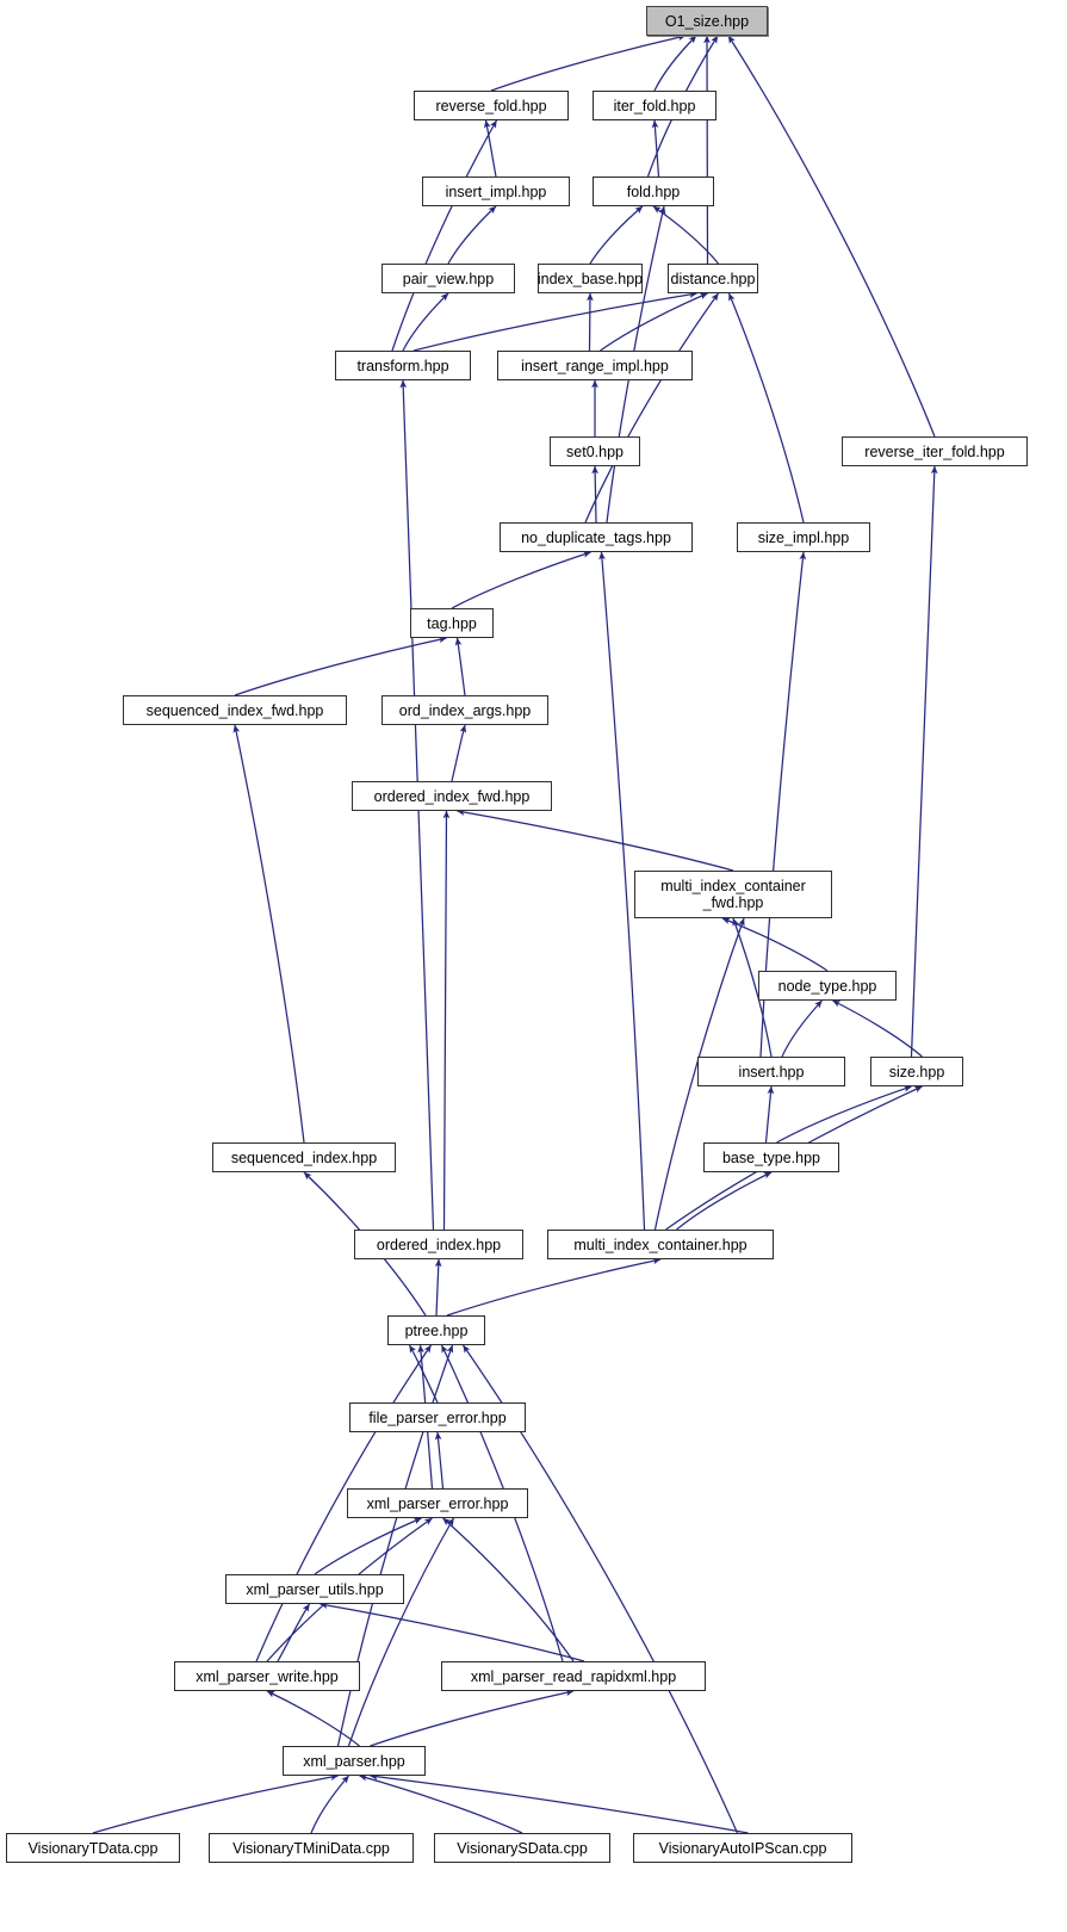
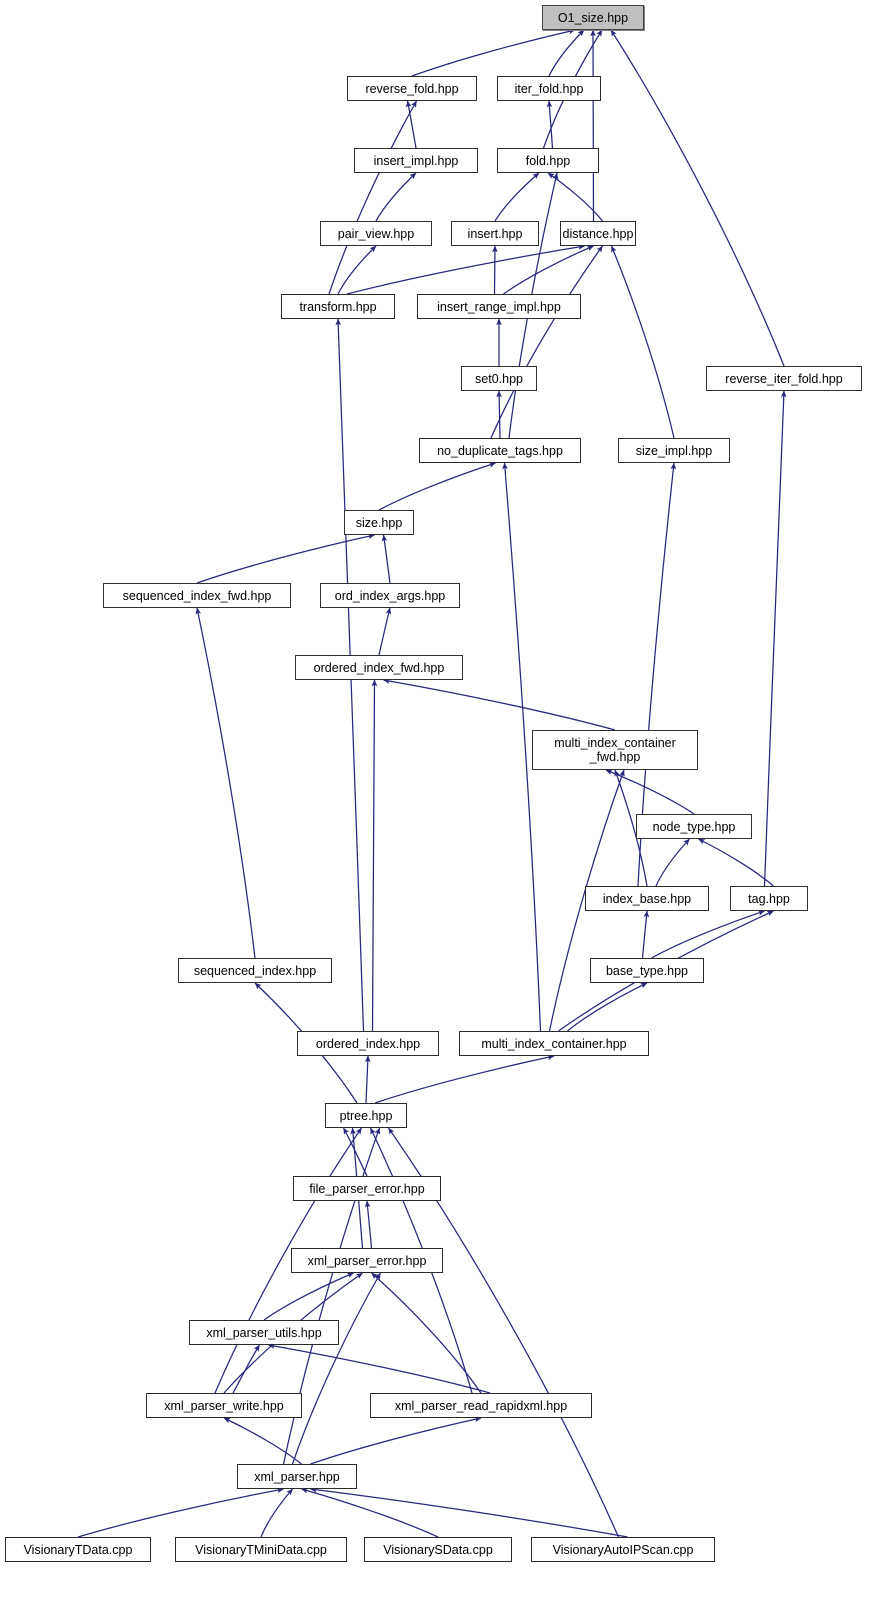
  O1_size.hpp
  reverse_fold.hpp
  iter_fold.hpp
  insert_impl.hpp
  fold.hpp
  pair_view.hpp
- index_base.hpp
+ insert.hpp
  distance.hpp
  transform.hpp
  insert_range_impl.hpp
  set0.hpp
  reverse_iter_fold.hpp
  no_duplicate_tags.hpp
  size_impl.hpp
- tag.hpp
+ size.hpp
  sequenced_index_fwd.hpp
  ord_index_args.hpp
  ordered_index_fwd.hpp
  multi_index_container
  _fwd.hpp
  node_type.hpp
- insert.hpp
+ index_base.hpp
- size.hpp
+ tag.hpp
  sequenced_index.hpp
  base_type.hpp
  ordered_index.hpp
  multi_index_container.hpp
  ptree.hpp
  file_parser_error.hpp
  xml_parser_error.hpp
  xml_parser_utils.hpp
  xml_parser_write.hpp
  xml_parser_read_rapidxml.hpp
  xml_parser.hpp
  VisionaryTData.cpp
  VisionaryTMiniData.cpp
  VisionarySData.cpp
  VisionaryAutoIPScan.cpp
